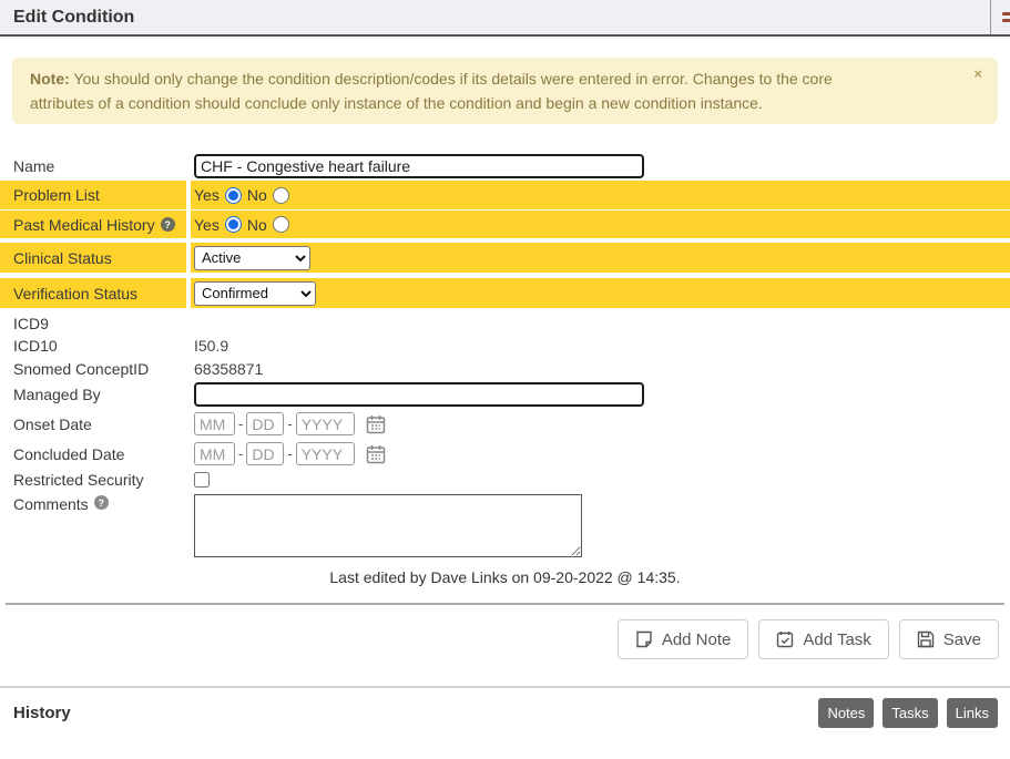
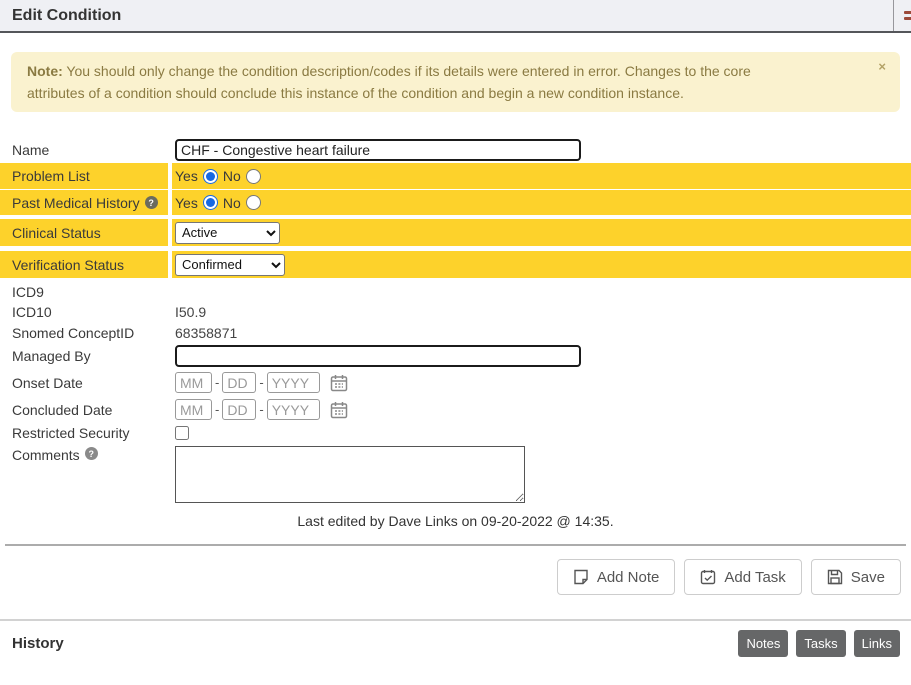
  Edit Condition
- Note: You should only change the condition description/codes if its details were entered in error. Changes to the core attributes of a condition should conclude only instance of the condition and begin a new condition instance.
+ Note: You should only change the condition description/codes if its details were entered in error. Changes to the core attributes of a condition should conclude this instance of the condition and begin a new condition instance.
  ×
  Name
  CHF - Congestive heart failure
  Problem List
  Yes
  No
  Past Medical History
  ?
  Yes
  No
  Clinical Status
  Active
  Verification Status
  Confirmed
  ICD9
  ICD10
  I50.9
  Snomed ConceptID
  68358871
  Managed By
  Onset Date
  MM
  -
  DD
  -
  YYYY
  Concluded Date
  MM
  -
  DD
  -
  YYYY
  Restricted Security
  Comments
  ?
  Last edited by Dave Links on 09-20-2022 @ 14:35.
  Add Note
  Add Task
  Save
  History
  Notes
  Tasks
  Links
